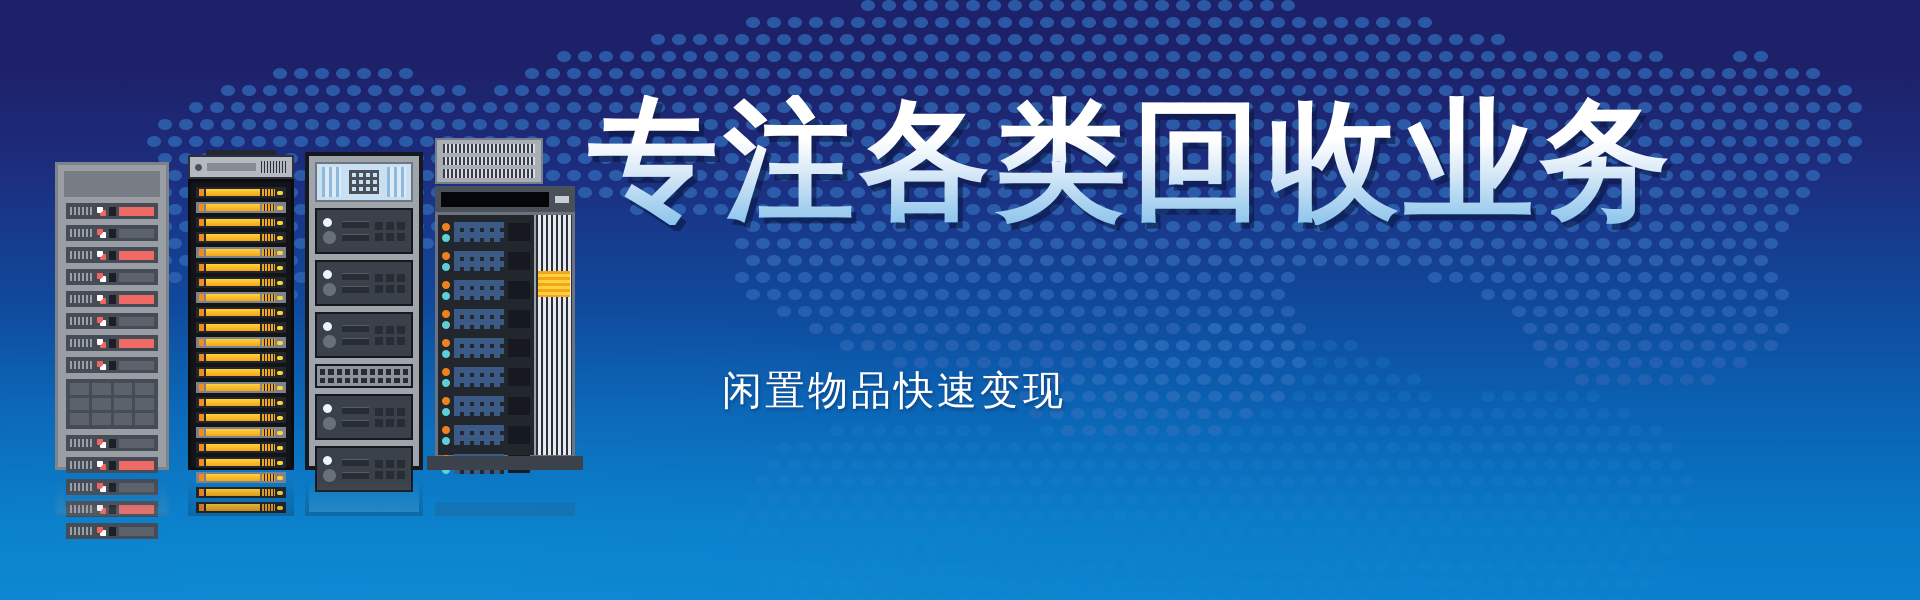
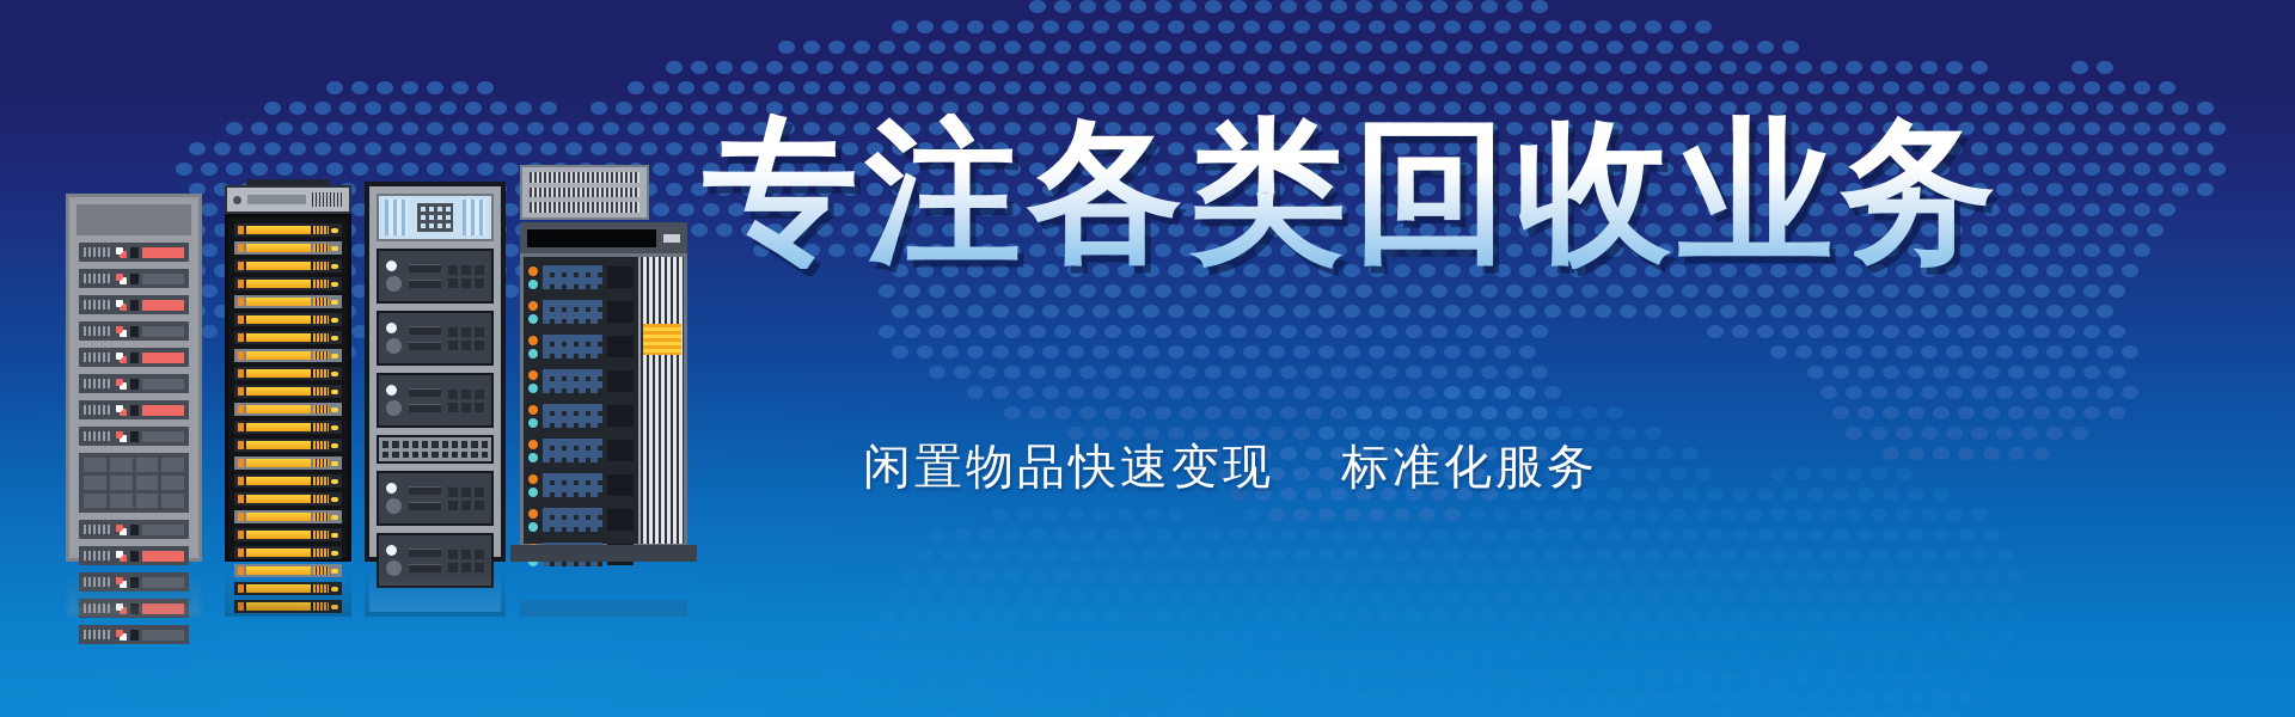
  专注各类回收业务
  闲置物品快速变现
+ 标准化服务
